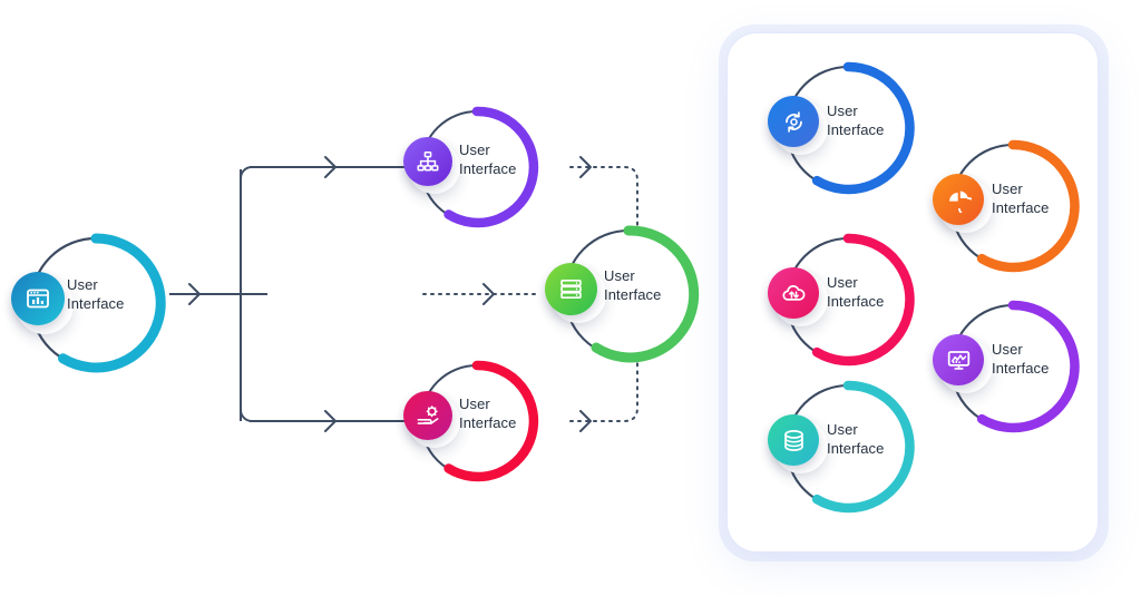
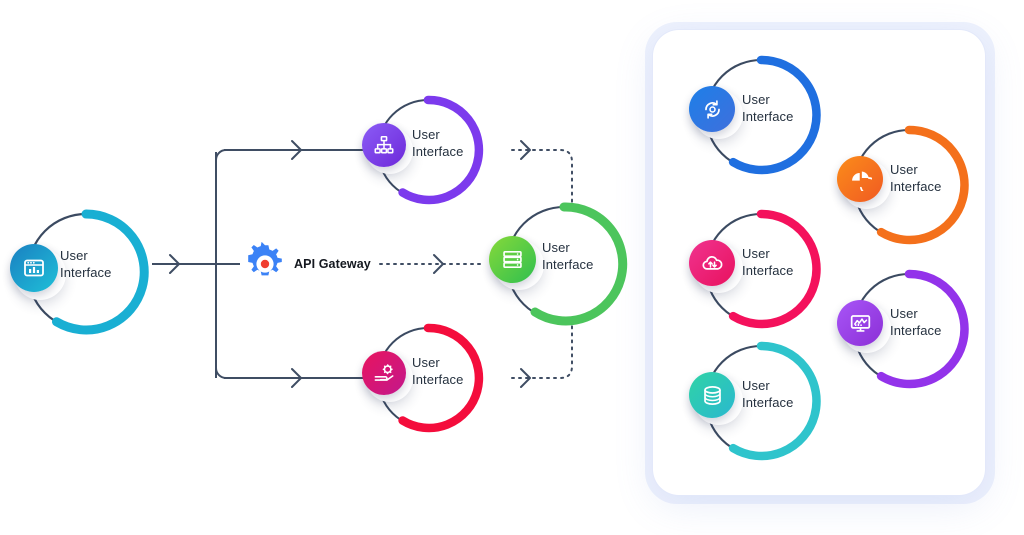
  User
  Interface
+ API Gateway
  User
  Interface
  User
  Interface
  User
  Interface
  User
  Interface
  User
  Interface
  User
  Interface
  User
  Interface
  User
  Interface
